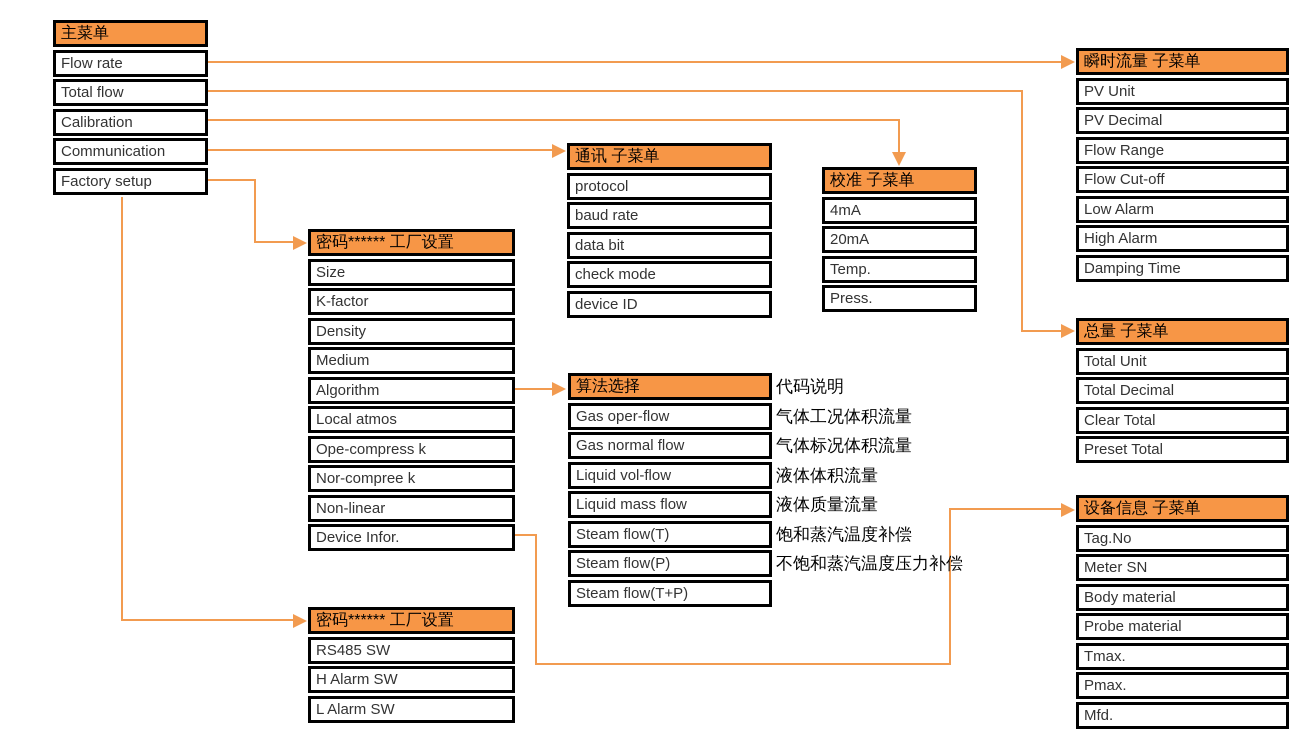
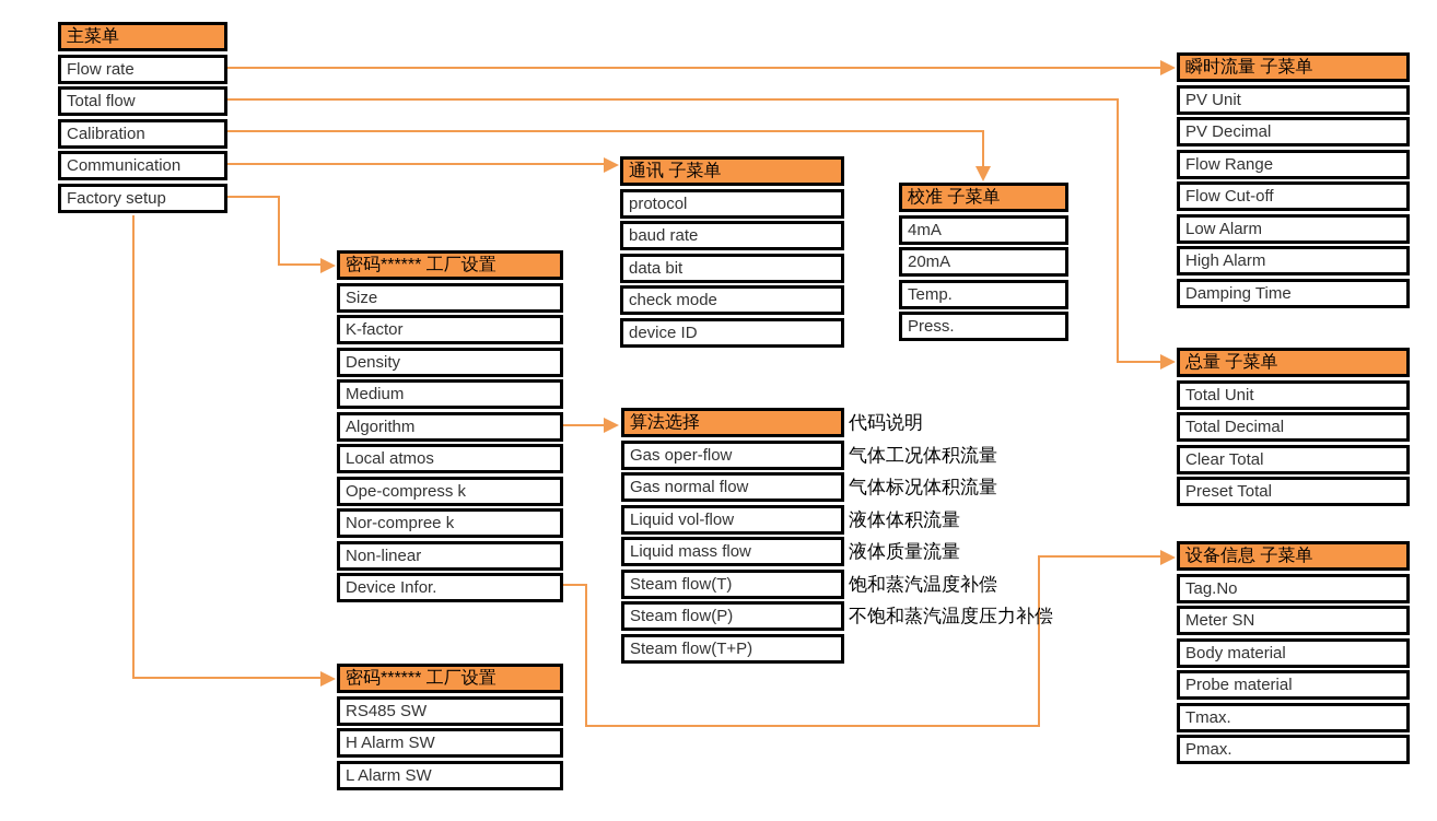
  主菜单
  Flow rate
  Total flow
  Calibration
  Communication
  Factory setup
  密码****** 工厂设置
  Size
  K-factor
  Density
  Medium
  Algorithm
  Local atmos
  Ope-compress k
  Nor-compree k
  Non-linear
  Device Infor.
  密码****** 工厂设置
  RS485 SW
  H Alarm SW
  L Alarm SW
  通讯 子菜单
  protocol
  baud rate
  data bit
  check mode
  device ID
  算法选择
  Gas oper-flow
  Gas normal flow
  Liquid vol-flow
  Liquid mass flow
  Steam flow(T)
  Steam flow(P)
  Steam flow(T+P)
  代码说明
  气体工况体积流量
  气体标况体积流量
  液体体积流量
  液体质量流量
  饱和蒸汽温度补偿
  不饱和蒸汽温度压力补偿
  校准 子菜单
  4mA
  20mA
  Temp.
  Press.
  瞬时流量 子菜单
  PV Unit
  PV Decimal
  Flow Range
  Flow Cut-off
  Low Alarm
  High Alarm
  Damping Time
  总量 子菜单
  Total Unit
  Total Decimal
  Clear Total
  Preset Total
  设备信息 子菜单
  Tag.No
  Meter SN
  Body material
  Probe material
  Tmax.
  Pmax.
- Mfd.
